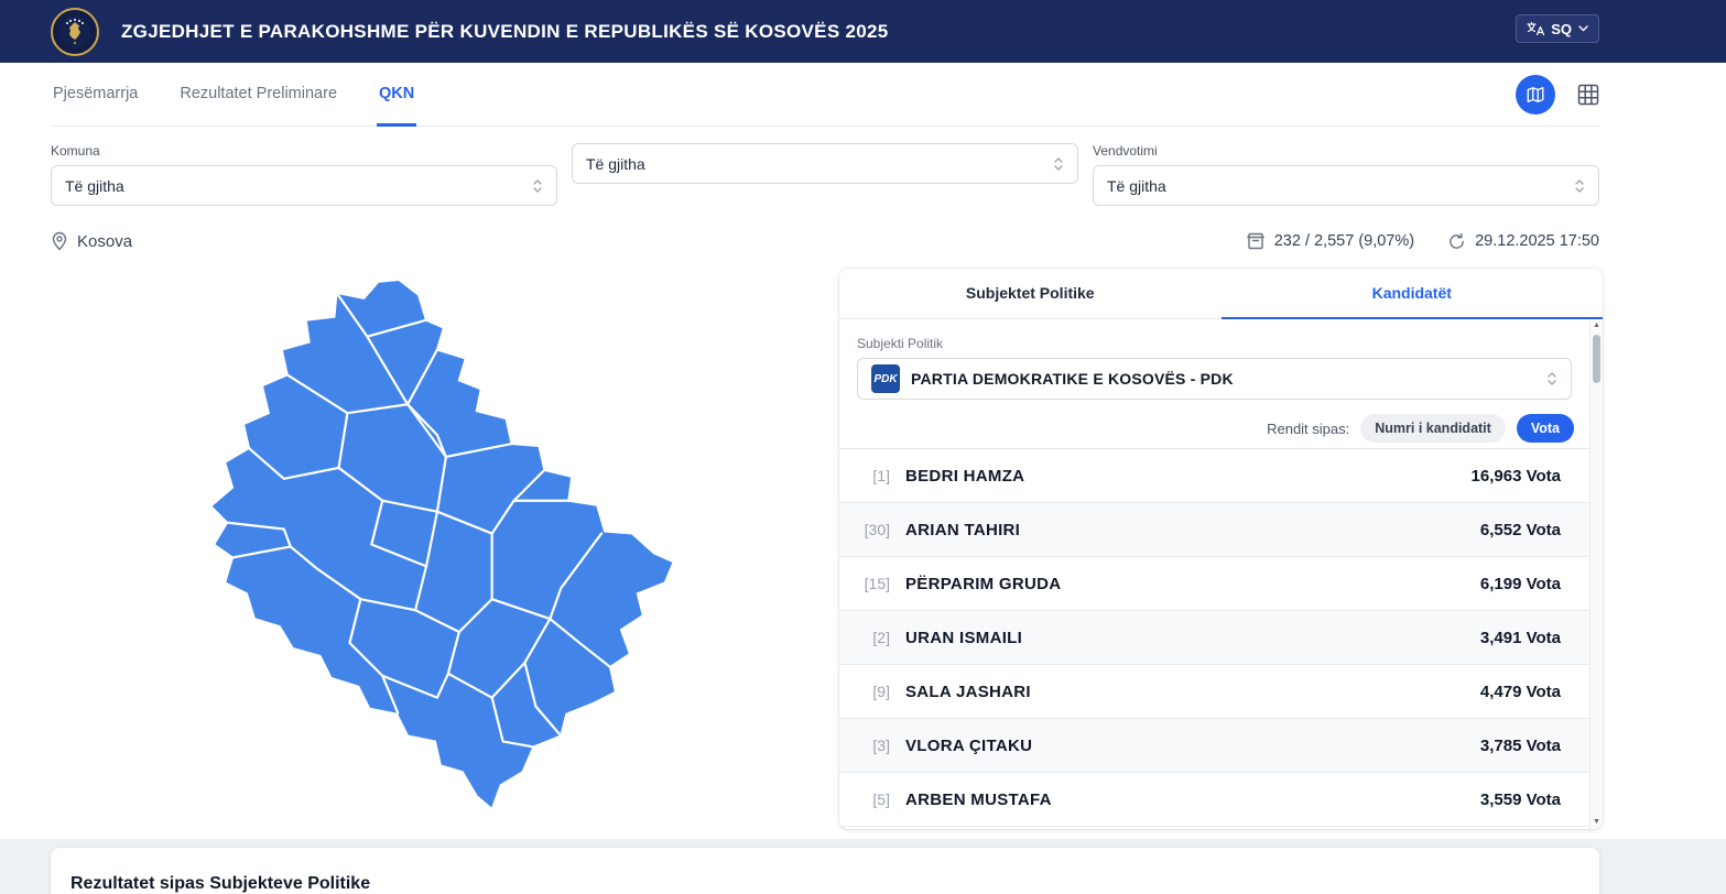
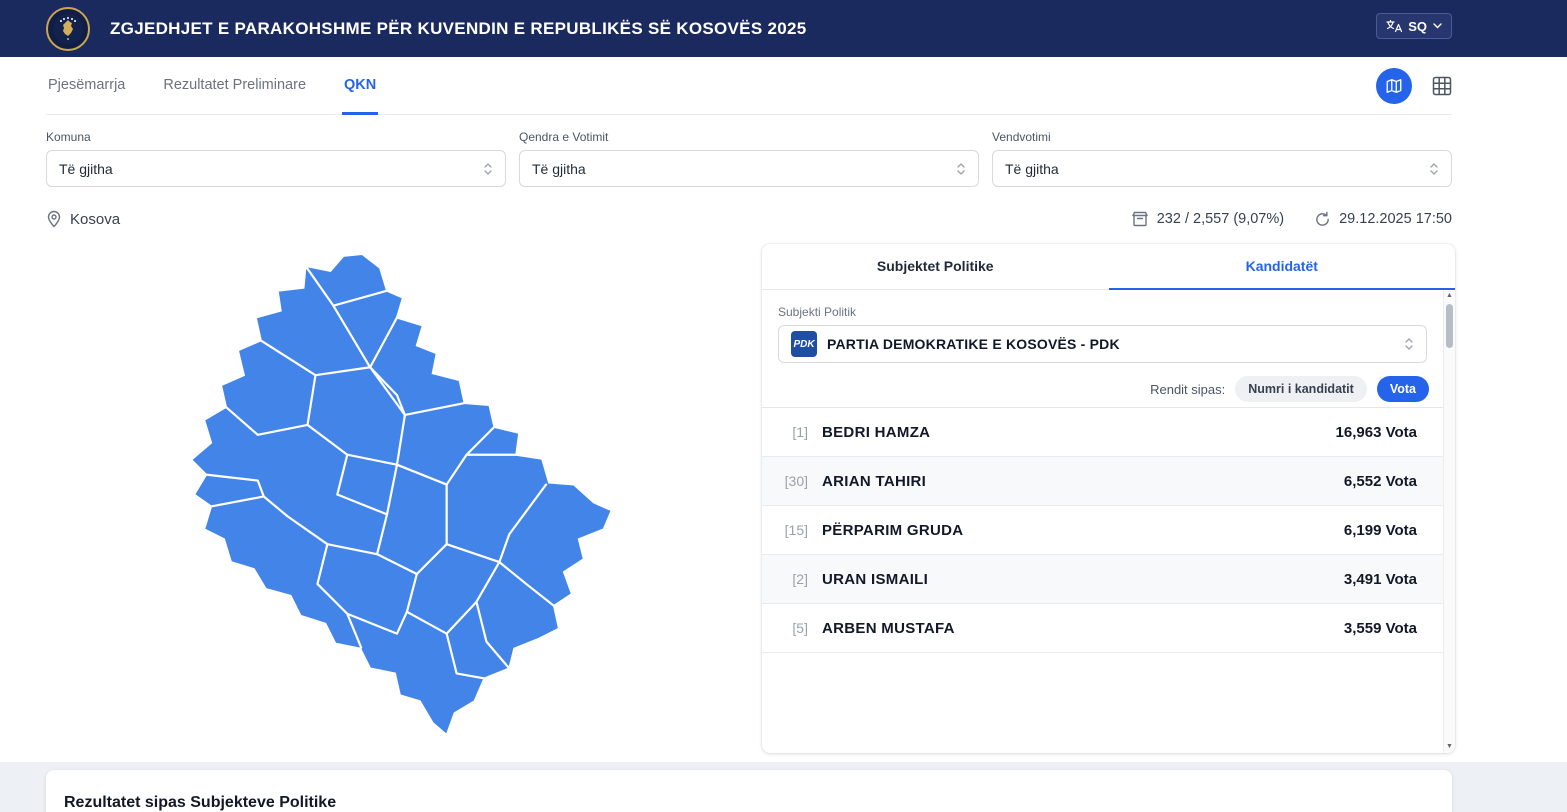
  ZGJEDHJET E PARAKOHSHME PËR KUVENDIN E REPUBLIKËS SË KOSOVËS 2025
  SQ
  Pjesëmarrja
  Rezultatet Preliminare
  QKN
  Komuna
  Të gjitha
+ Qendra e Votimit
  Të gjitha
  Vendvotimi
  Të gjitha
  Kosova
  232 / 2,557 (9,07%)
  29.12.2025 17:50
  Subjektet Politike
  Kandidatët
  Subjekti Politik
  PDK
  PARTIA DEMOKRATIKE E KOSOVËS - PDK
  Rendit sipas:
  Numri i kandidatit
  Vota
  [1]
  BEDRI HAMZA
  16,963 Vota
  [30]
  ARIAN TAHIRI
  6,552 Vota
  [15]
  PËRPARIM GRUDA
  6,199 Vota
  [2]
  URAN ISMAILI
  3,491 Vota
- [9]
- SALA JASHARI
- 4,479 Vota
- [3]
- VLORA ÇITAKU
- 3,785 Vota
  [5]
  ARBEN MUSTAFA
  3,559 Vota
  Rezultatet sipas Subjekteve Politike
